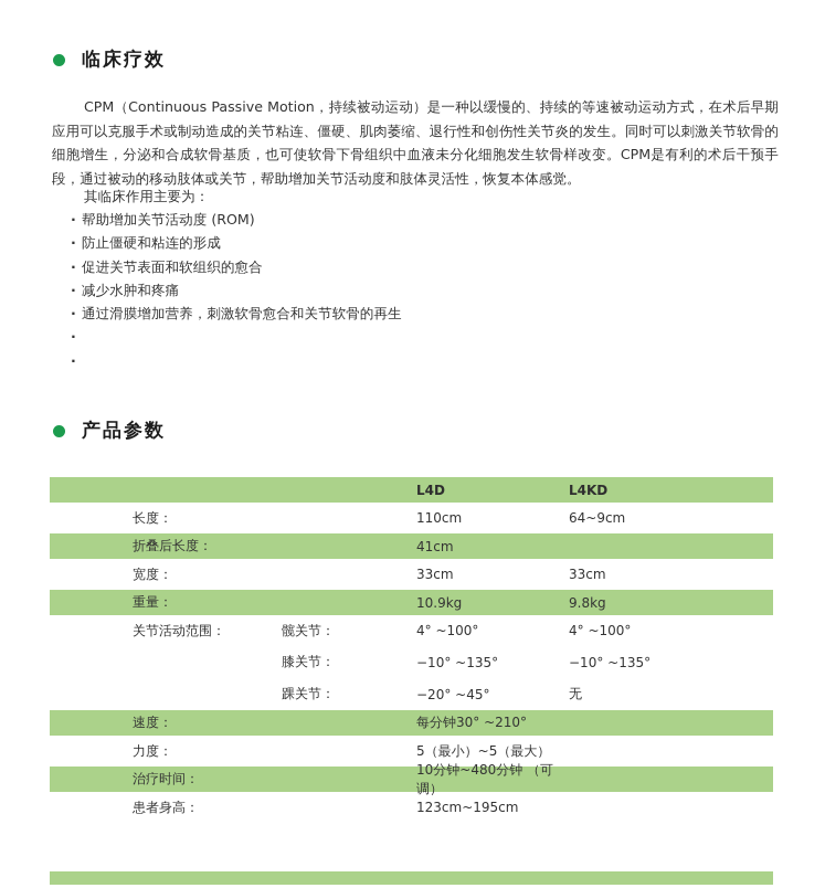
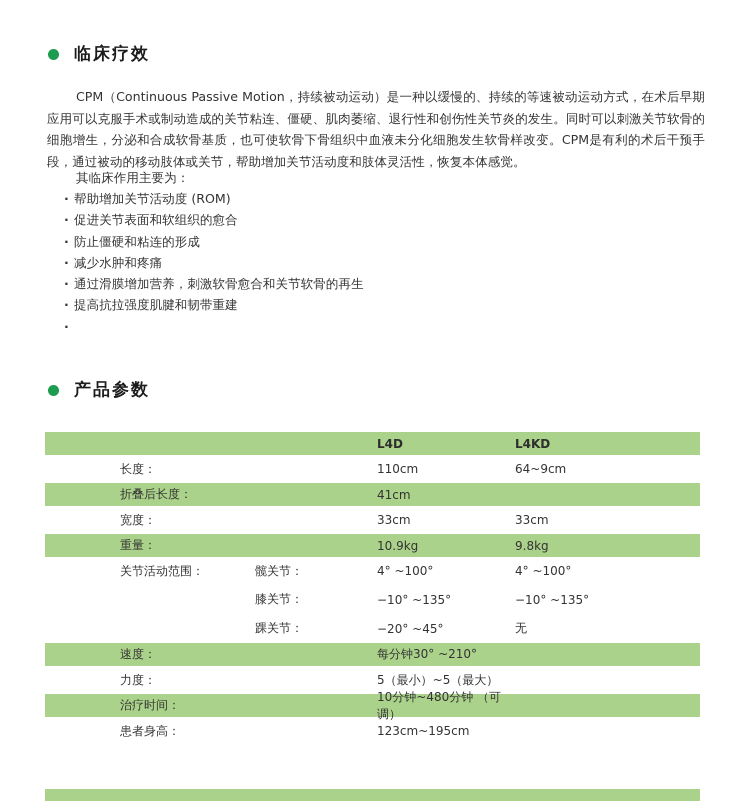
  临床疗效
  CPM（Continuous Passive Motion，持续被动运动）是一种以缓慢的、持续的等速被动运动方式，在术后早期应用可以克服手术或制动造成的关节粘连、僵硬、肌肉萎缩、退行性和创伤性关节炎的发生。同时可以刺激关节软骨的细胞增生，分泌和合成软骨基质，也可使软骨下骨组织中血液未分化细胞发生软骨样改变。CPM是有利的术后干预手段，通过被动的移动肢体或关节，帮助增加关节活动度和肢体灵活性，恢复本体感觉。
  其临床作用主要为：
  ·
  帮助增加关节活动度 (ROM)
  ·
- 防止僵硬和粘连的形成
+ 促进关节表面和软组织的愈合
  ·
- 促进关节表面和软组织的愈合
+ 防止僵硬和粘连的形成
  ·
  减少水肿和疼痛
  ·
  通过滑膜增加营养，刺激软骨愈合和关节软骨的再生
  ·
+ 提高抗拉强度肌腱和韧带重建
  ·
  产品参数
  L4D
  L4KD
  长度：
  110cm
  64~9cm
  折叠后长度：
  41cm
  宽度：
  33cm
  33cm
  重量：
  10.9kg
  9.8kg
  关节活动范围：
  髋关节：
  4° ~100°
  4° ~100°
  膝关节：
  −10° ~135°
  −10° ~135°
  踝关节：
  −20° ~45°
  无
  速度：
  每分钟30° ~210°
  力度：
  5（最小）~5（最大）
  治疗时间：
  10分钟~480分钟 （可调）
  患者身高：
  123cm~195cm
